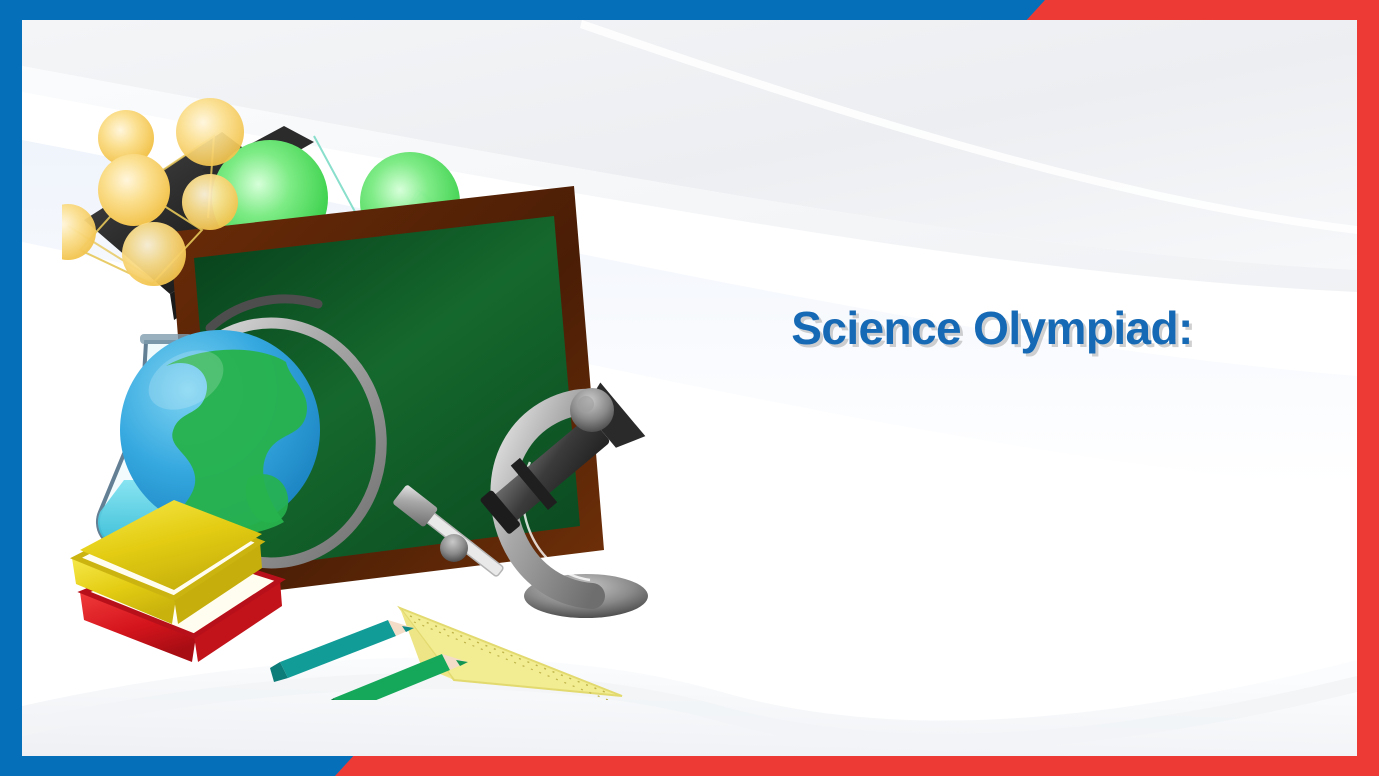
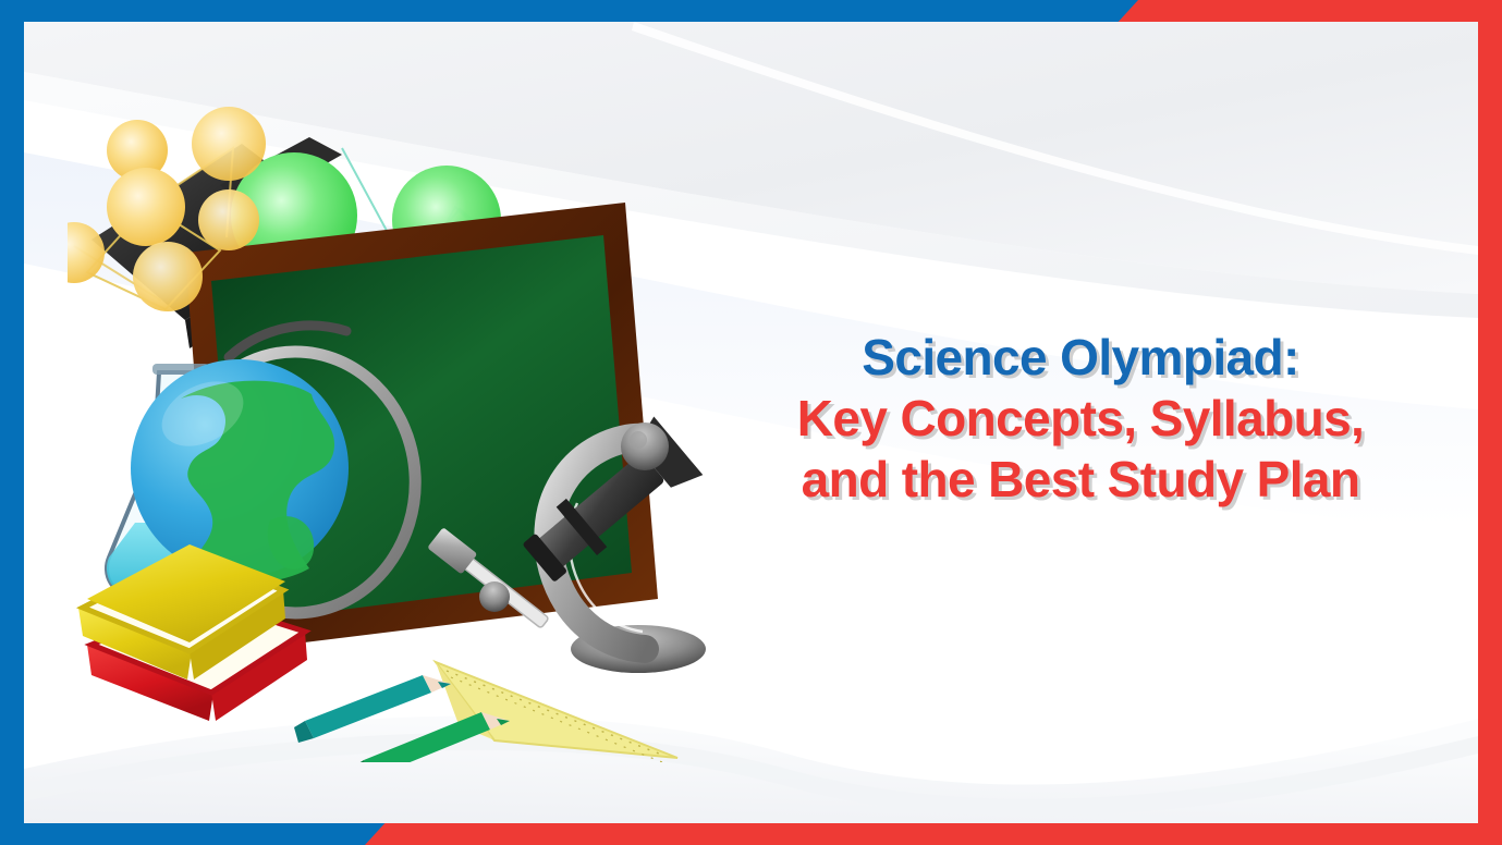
  Science Olympiad:
+ Key Concepts, Syllabus,
+ and the Best Study Plan
